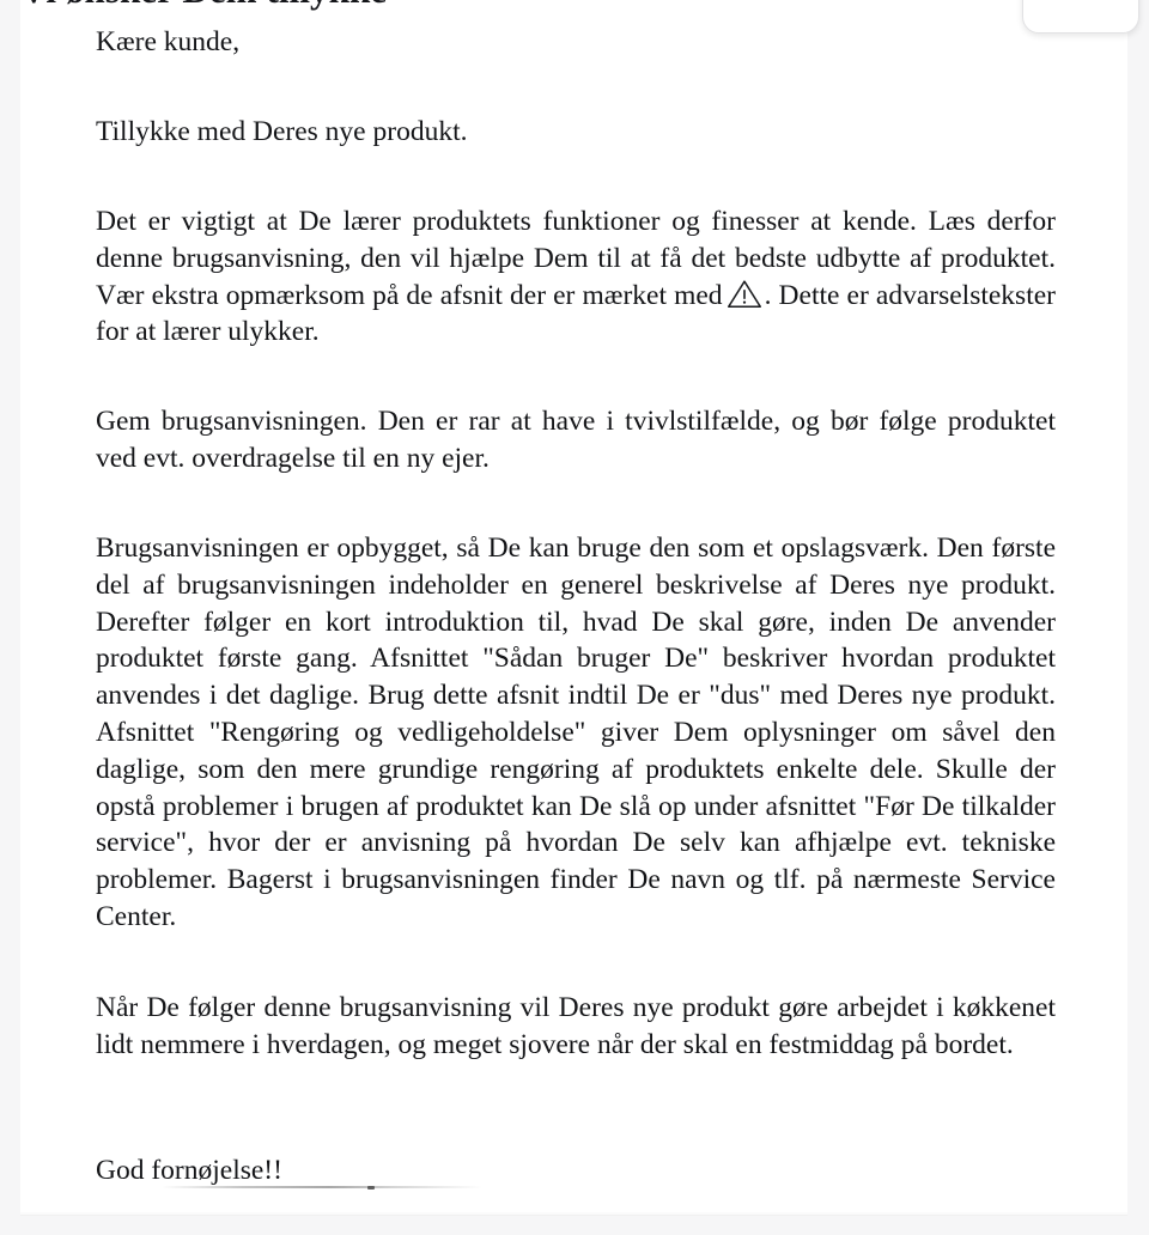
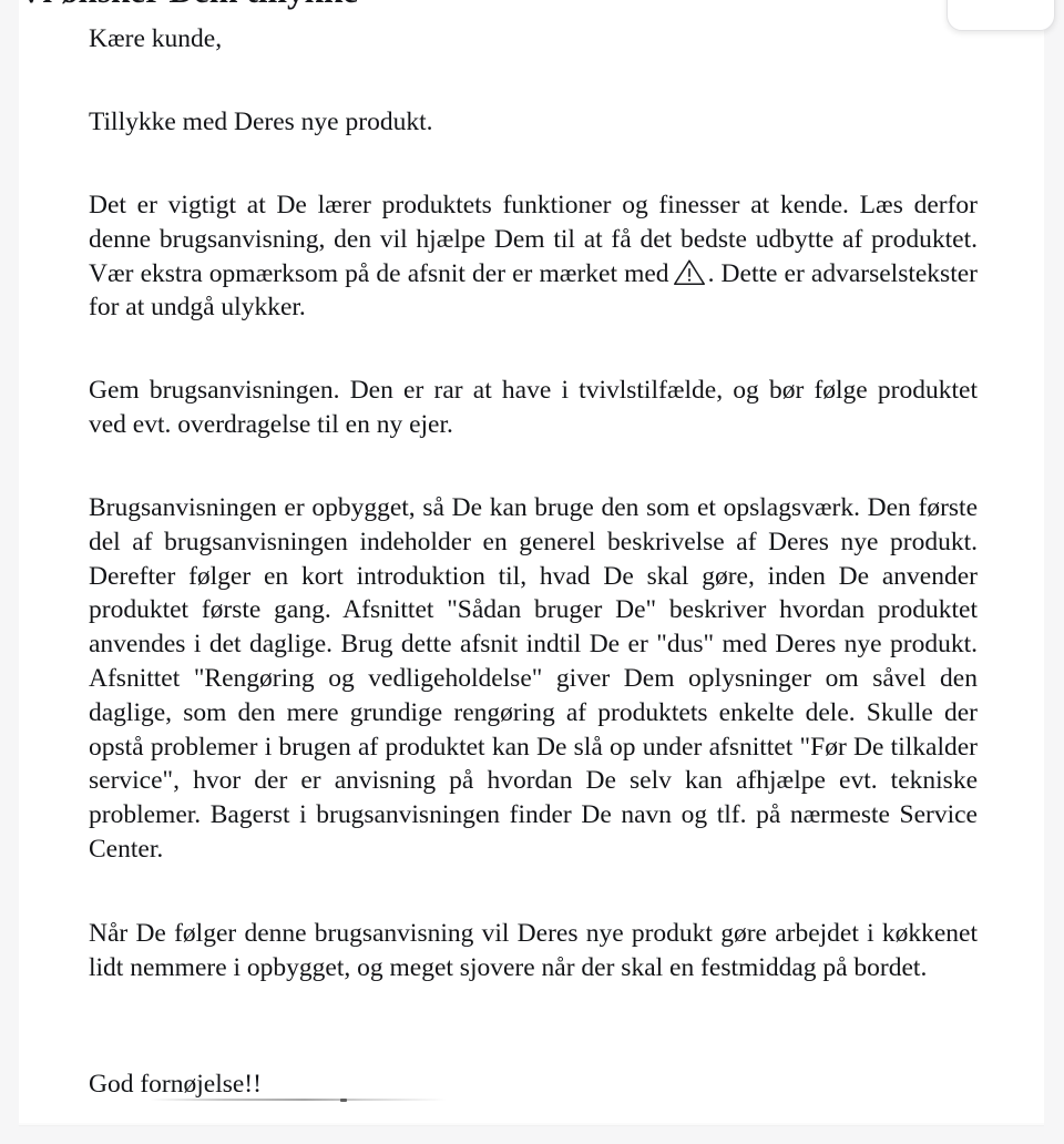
  Kære kunde,
  Tillykke med Deres nye produkt.
- Det er vigtigt at De lærer produktets funktioner og finesser at kende. Læs derfor denne brugsanvisning, den vil hjælpe Dem til at få det bedste udbytte af produktet. Vær ekstra opmærksom på de afsnit der er mærket med . Dette er advarselstekster for at lærer ulykker.
+ Det er vigtigt at De lærer produktets funktioner og finesser at kende. Læs derfor denne brugsanvisning, den vil hjælpe Dem til at få det bedste udbytte af produktet. Vær ekstra opmærksom på de afsnit der er mærket med . Dette er advarselstekster for at undgå ulykker.
  Gem brugsanvisningen. Den er rar at have i tvivlstilfælde, og bør følge produktet ved evt. overdragelse til en ny ejer.
  Brugsanvisningen er opbygget, så De kan bruge den som et opslagsværk. Den første del af brugsanvisningen indeholder en generel beskrivelse af Deres nye produkt. Derefter følger en kort introduktion til, hvad De skal gøre, inden De anvender produktet første gang. Afsnittet "Sådan bruger De" beskriver hvordan produktet anvendes i det daglige. Brug dette afsnit indtil De er "dus" med Deres nye produkt. Afsnittet "Rengøring og vedligeholdelse" giver Dem oplysninger om såvel den daglige, som den mere grundige rengøring af produktets enkelte dele. Skulle der opstå problemer i brugen af produktet kan De slå op under afsnittet "Før De tilkalder service", hvor der er anvisning på hvordan De selv kan afhjælpe evt. tekniske problemer. Bagerst i brugsanvisningen finder De navn og tlf. på nærmeste Service Center.
- Når De følger denne brugsanvisning vil Deres nye produkt gøre arbejdet i køkkenet lidt nemmere i hverdagen, og meget sjovere når der skal en festmiddag på bordet.
+ Når De følger denne brugsanvisning vil Deres nye produkt gøre arbejdet i køkkenet lidt nemmere i opbygget, og meget sjovere når der skal en festmiddag på bordet.
  God fornøjelse!!
